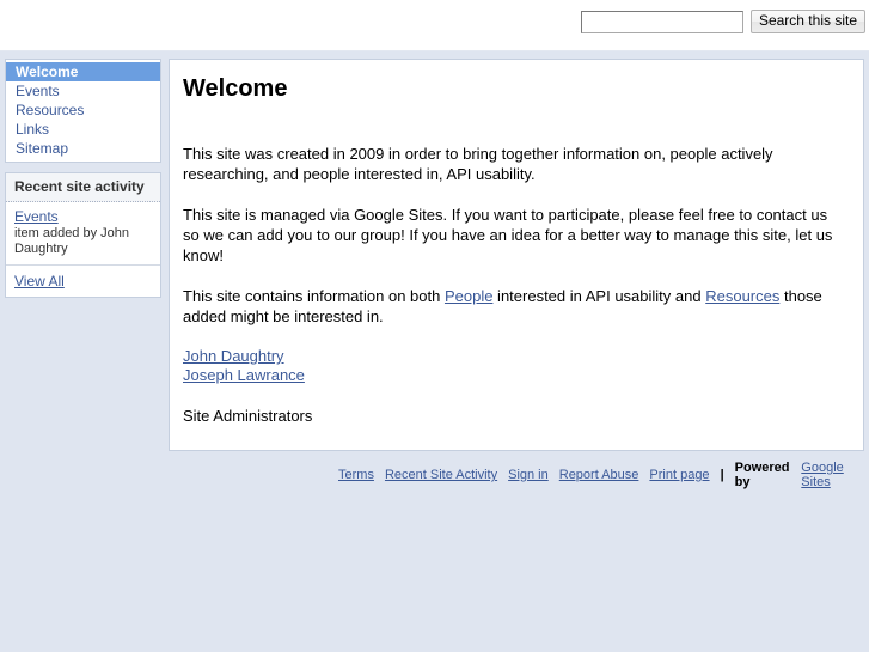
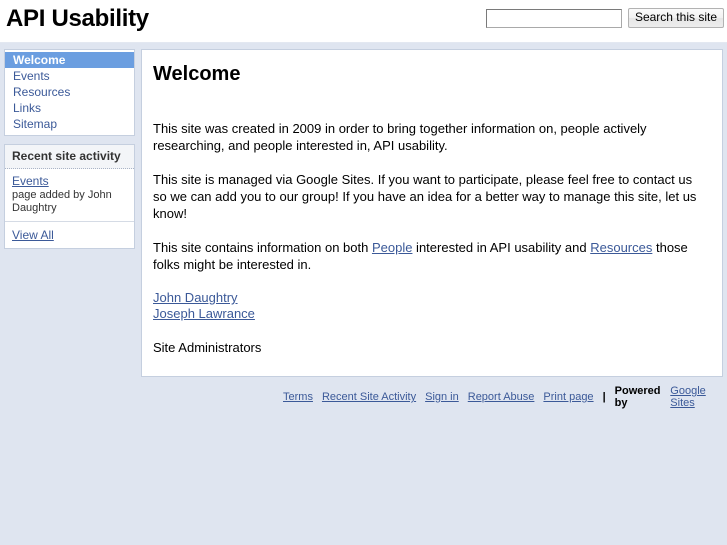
+ API Usability
  Search this site
  Welcome
  Events
  Resources
  Links
  Sitemap
  Recent site activity
  Events
- item added by John Daughtry
+ page added by John Daughtry
  View All
  Welcome
  This site was created in 2009 in order to bring together information on, people actively researching, and people interested in, API usability.
  This site is managed via Google Sites. If you want to participate, please feel free to contact us so we can add you to our group! If you have an idea for a better way to manage this site, let us know!
- This site contains information on both People interested in API usability and Resources those added might be interested in.
+ This site contains information on both People interested in API usability and Resources those folks might be interested in.
  John Daughtry
  Joseph Lawrance
  Site Administrators
  Terms
  Recent Site Activity
  Sign in
  Report Abuse
  Print page
  |
  Powered by
  Google Sites
